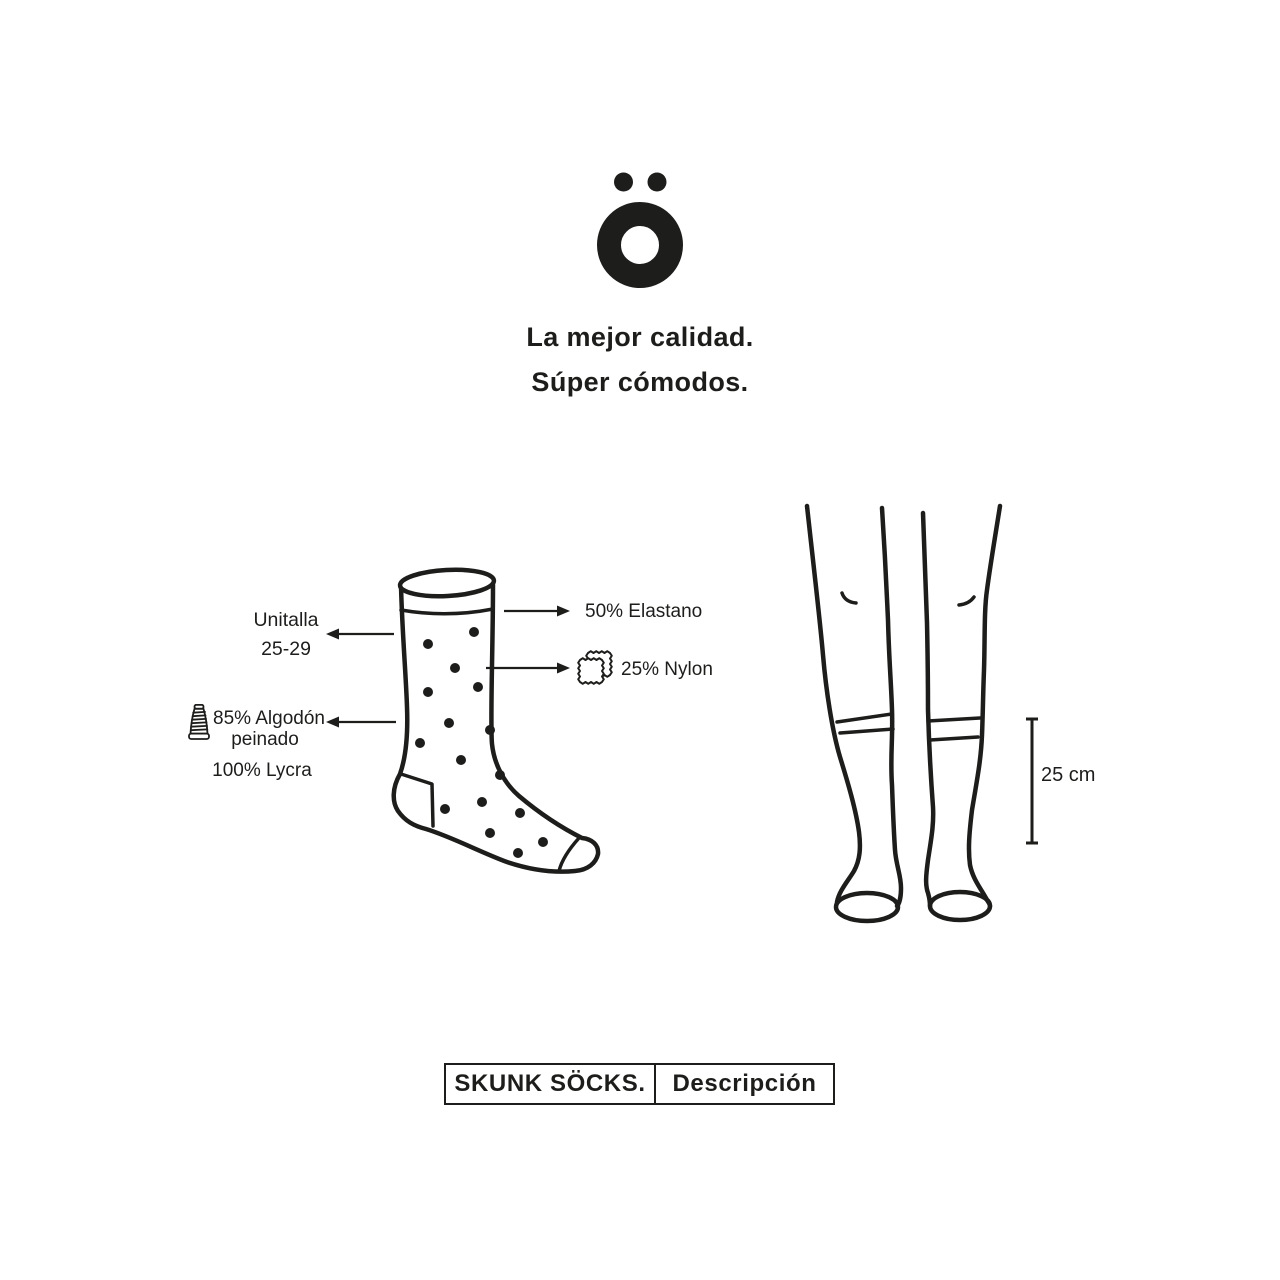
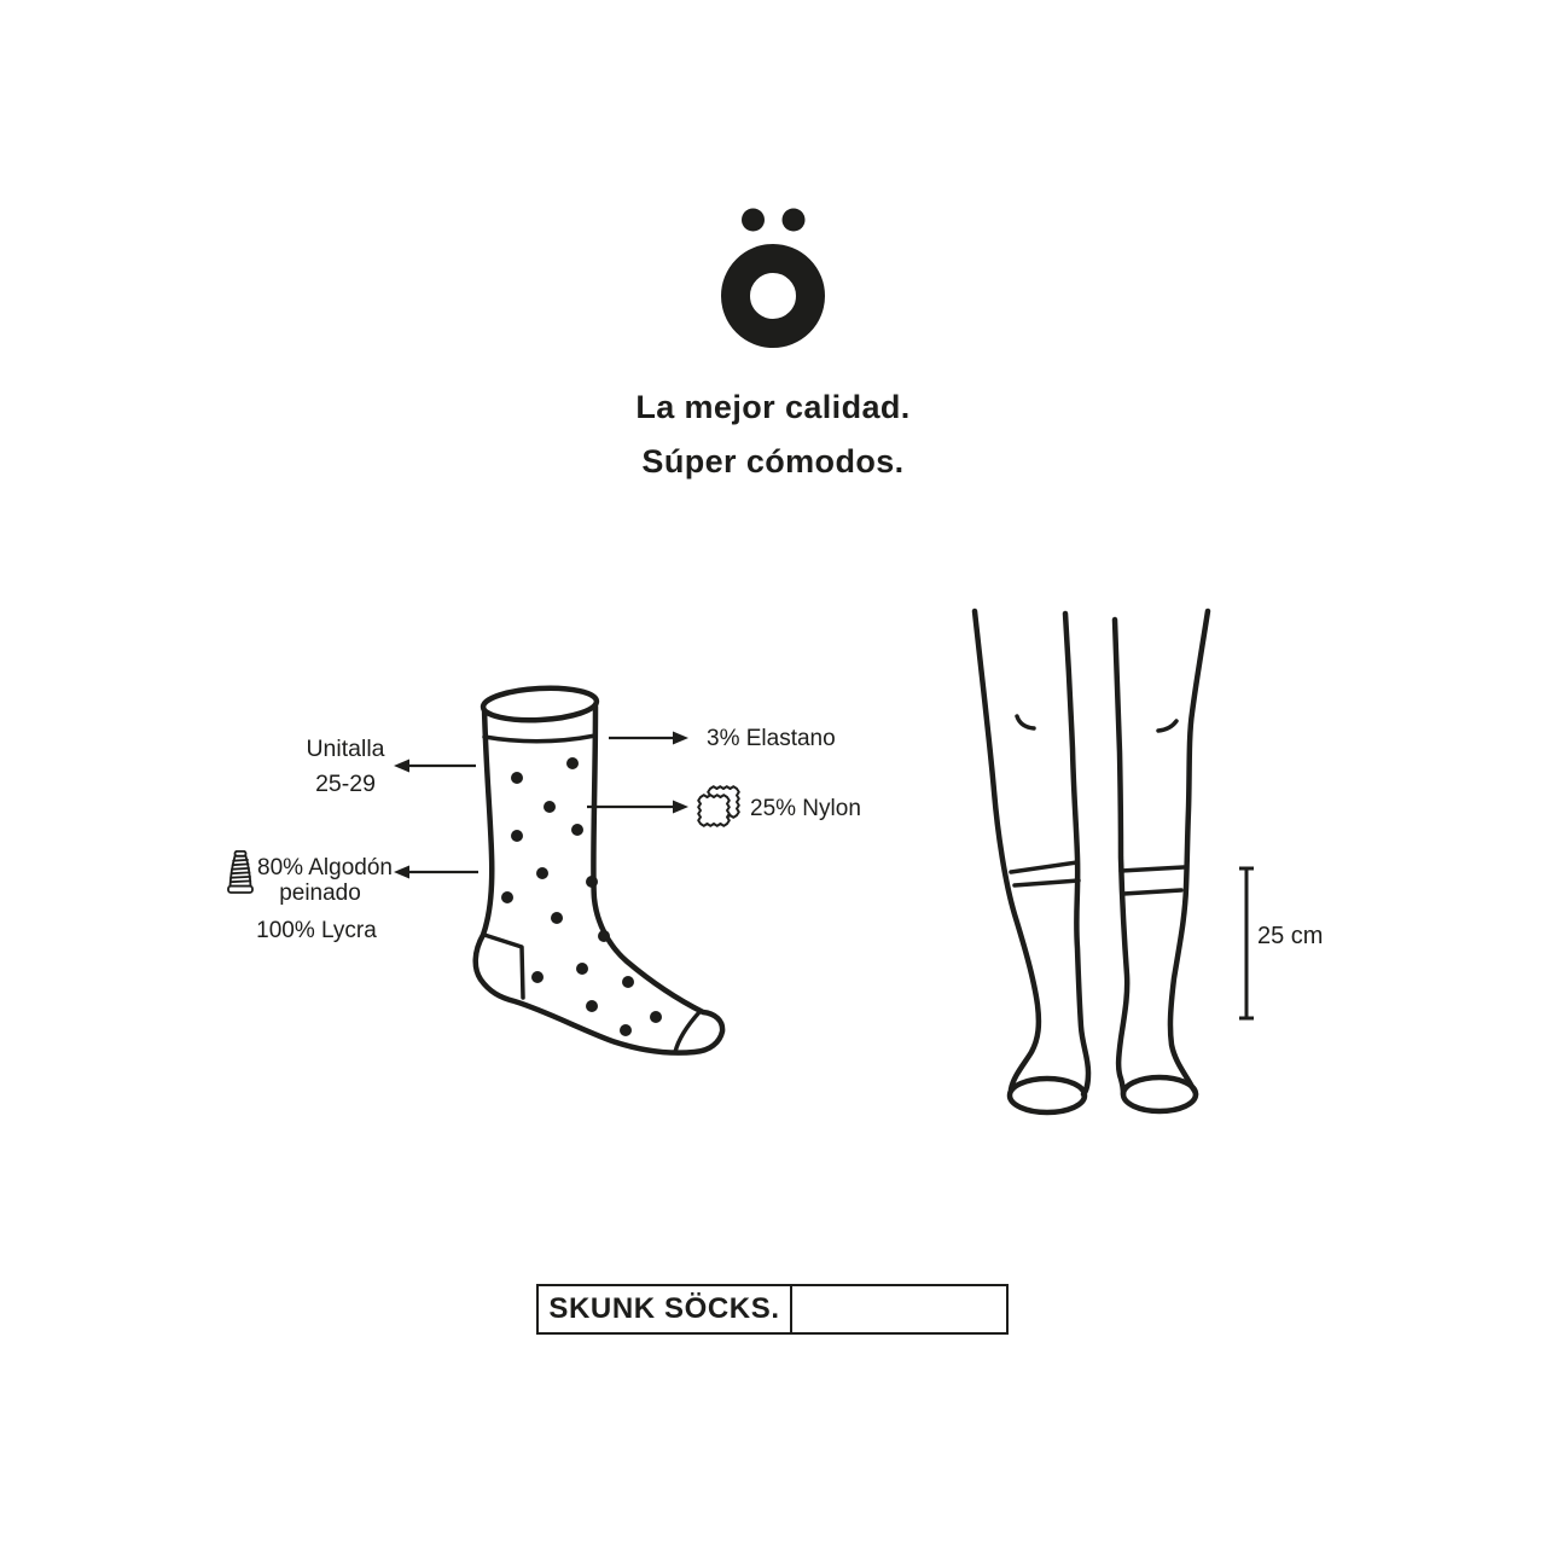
  La mejor calidad.
  Súper cómodos.
  Unitalla
  25-29
- 85% Algodón
+ 80% Algodón
  peinado
  100% Lycra
- 50% Elastano
+ 3% Elastano
  25% Nylon
  25 cm
  SKUNK SÖCKS.
- Descripción
